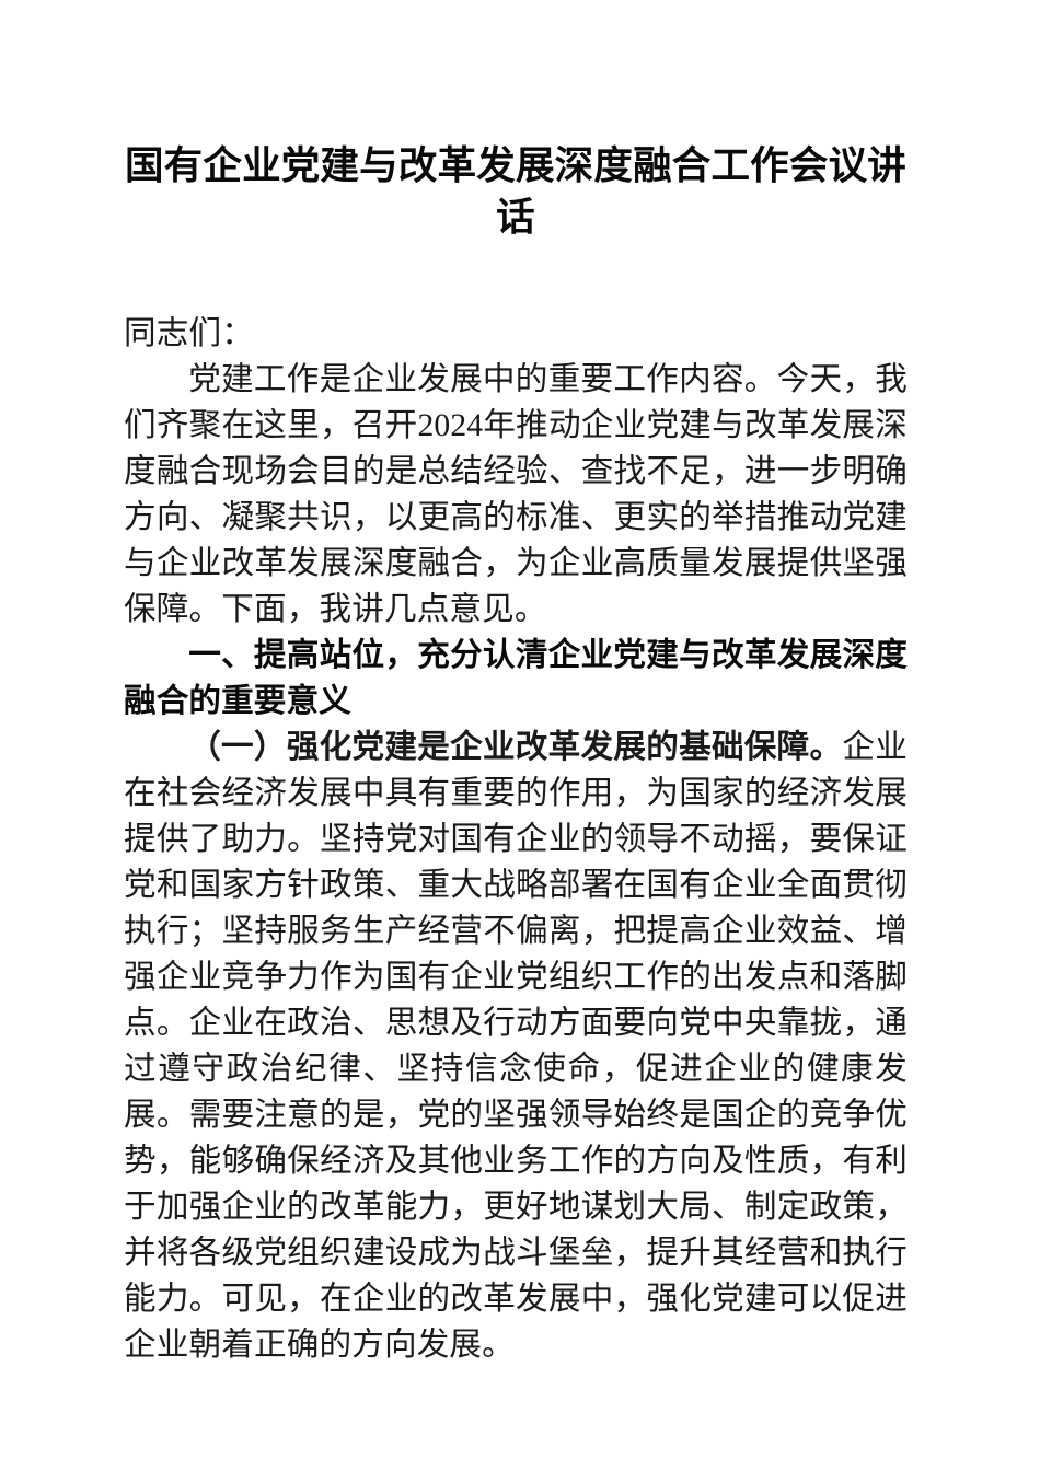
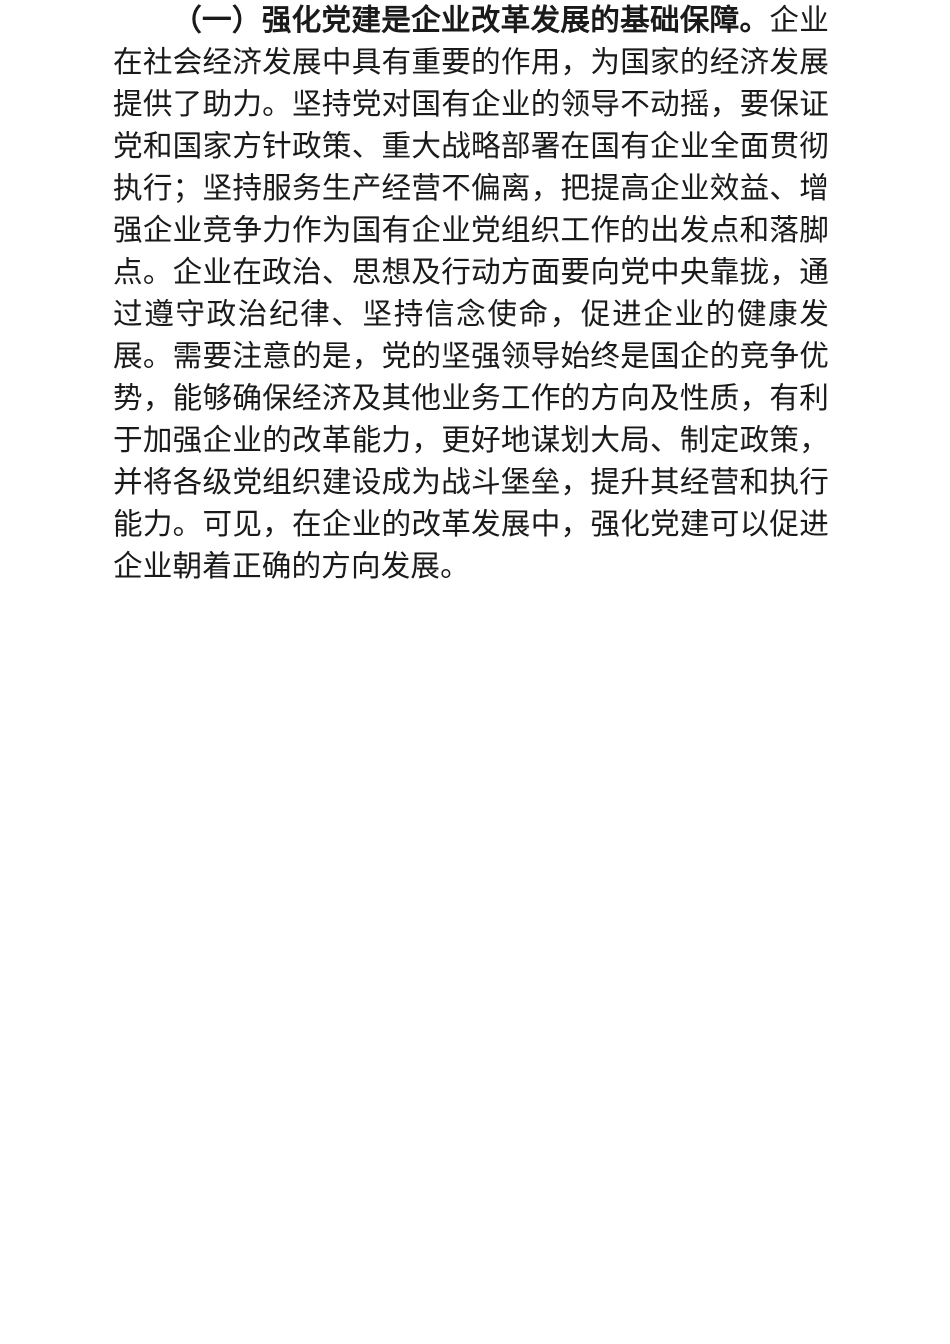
- 国有企业党建与改革发展深度融合工作会议讲话
- 同志们：
- 党建工作是企业发展中的重要工作内容。今天，我们齐聚在这里，召开2024年推动企业党建与改革发展深度融合现场会目的是总结经验、查找不足，进一步明确方向、凝聚共识，以更高的标准、更实的举措推动党建与企业改革发展深度融合，为企业高质量发展提供坚强保障。下面，我讲几点意见。
- 一、提高站位，充分认清企业党建与改革发展深度融合的重要意义
  （一）强化党建是企业改革发展的基础保障。企业在社会经济发展中具有重要的作用，为国家的经济发展提供了助力。坚持党对国有企业的领导不动摇，要保证党和国家方针政策、重大战略部署在国有企业全面贯彻执行；坚持服务生产经营不偏离，把提高企业效益、增强企业竞争力作为国有企业党组织工作的出发点和落脚点。企业在政治、思想及行动方面要向党中央靠拢，通过遵守政治纪律、坚持信念使命，促进企业的健康发展。需要注意的是，党的坚强领导始终是国企的竞争优势，能够确保经济及其他业务工作的方向及性质，有利于加强企业的改革能力，更好地谋划大局、制定政策，并将各级党组织建设成为战斗堡垒，提升其经营和执行能力。可见，在企业的改革发展中，强化党建可以促进企业朝着正确的方向发展。
